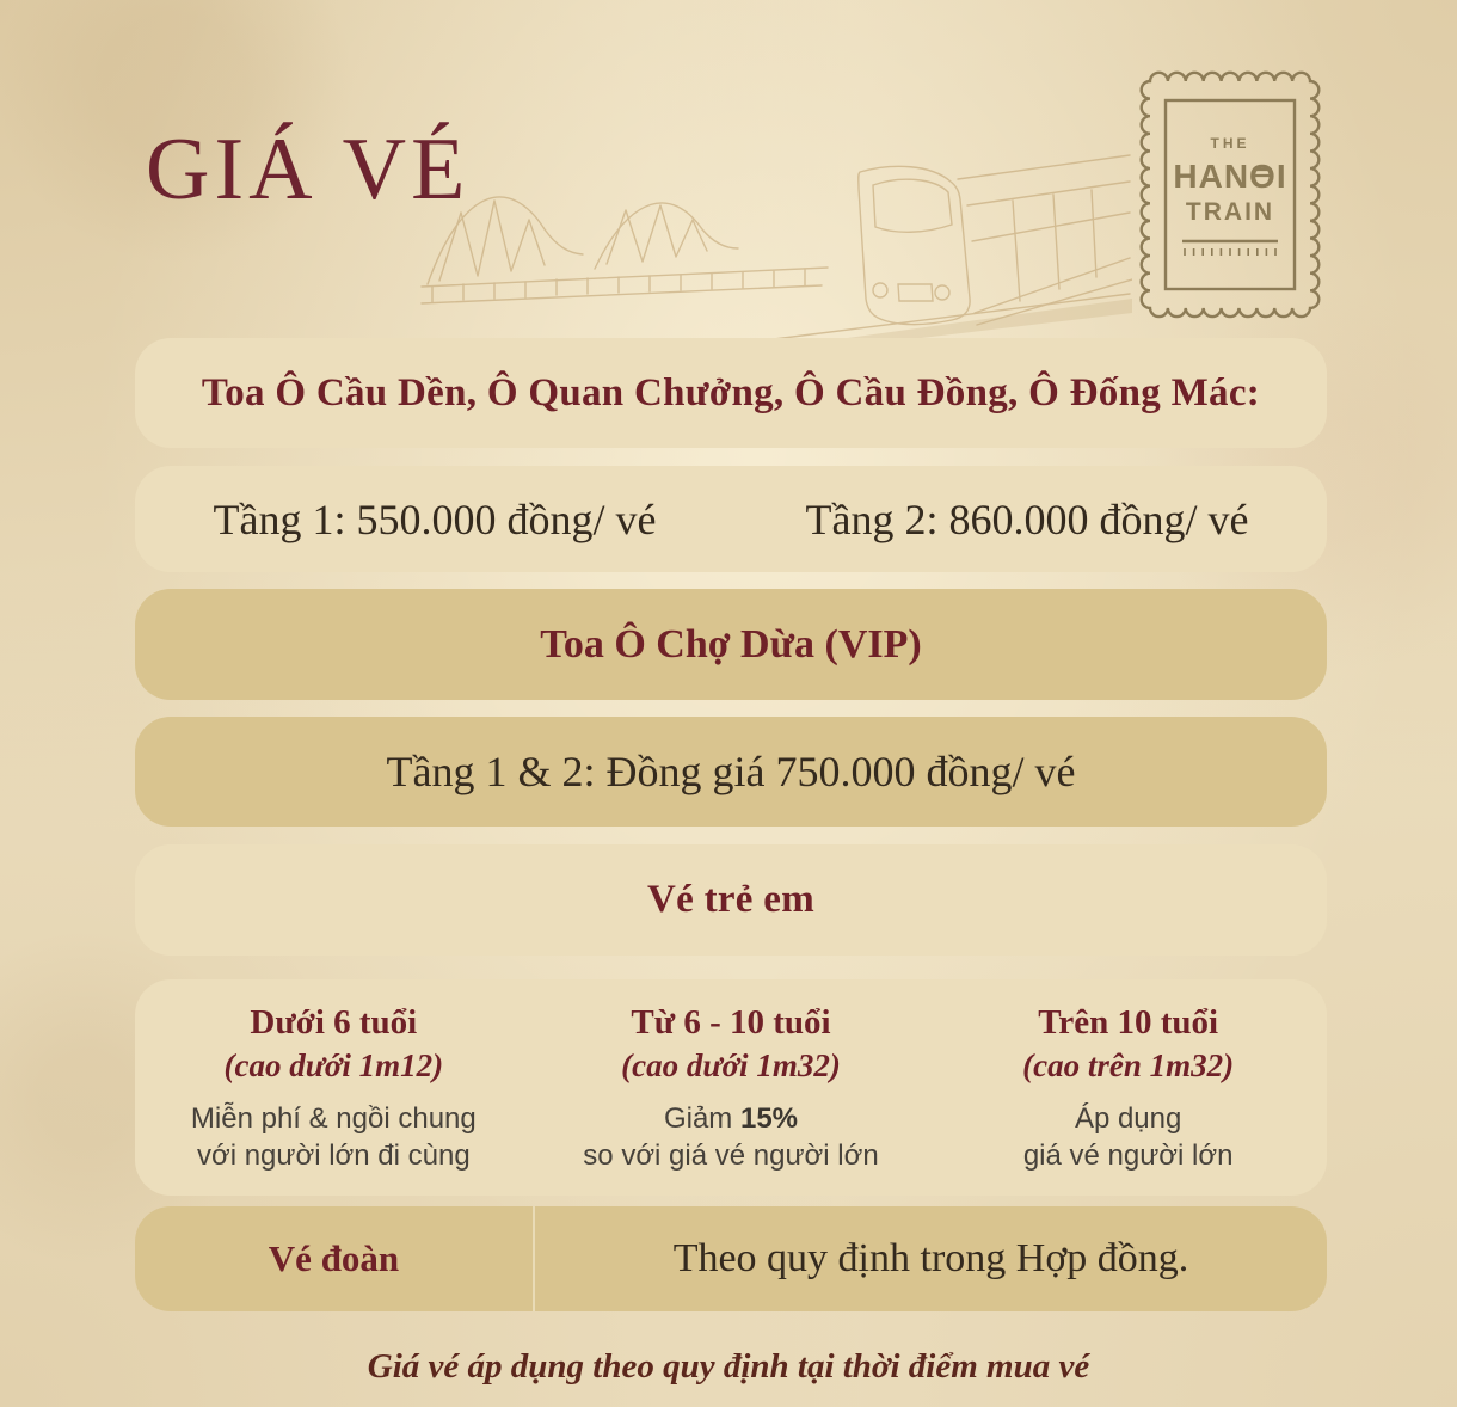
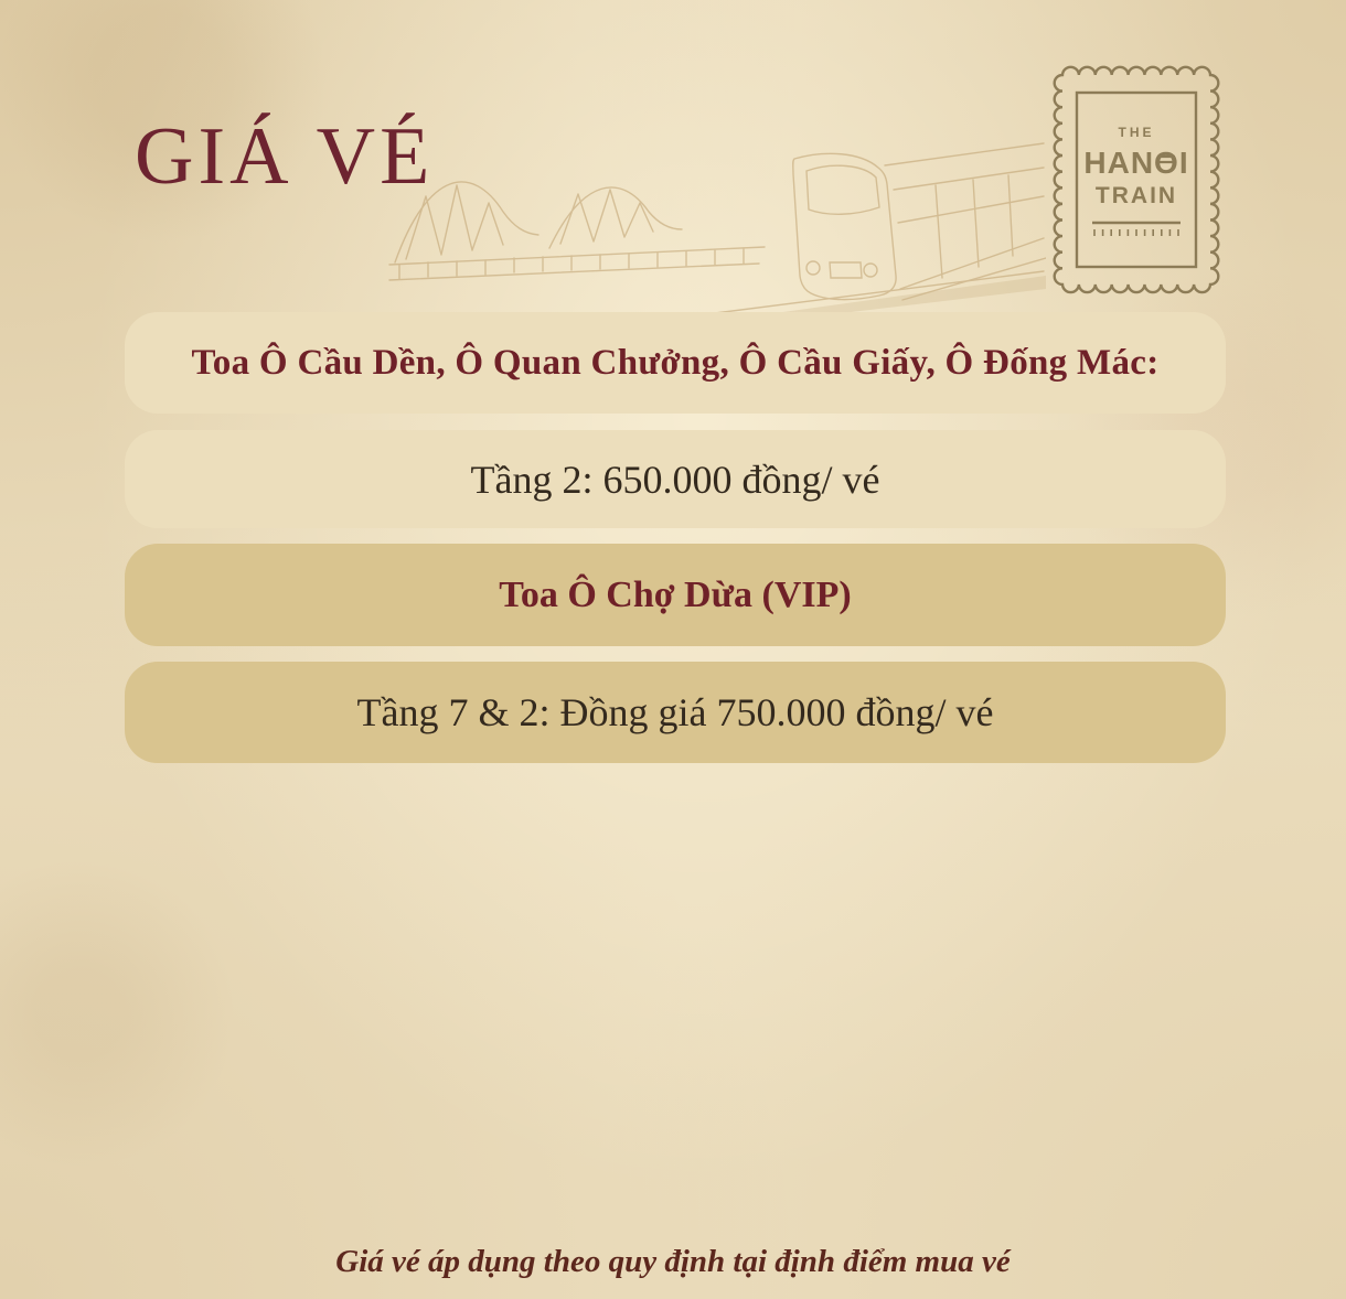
  GIÁ VÉ
  THE
  HANI
  TRAIN
- Toa Ô Cầu Dền, Ô Quan Chưởng, Ô Cầu Đồng, Ô Đống Mác:
+ Toa Ô Cầu Dền, Ô Quan Chưởng, Ô Cầu Giấy, Ô Đống Mác:
- Tầng 1: 550.000 đồng/ vé
- Tầng 2: 860.000 đồng/ vé
+ Tầng 2: 650.000 đồng/ vé
  Toa Ô Chợ Dừa (VIP)
- Tầng 1 & 2: Đồng giá 750.000 đồng/ vé
+ Tầng 7 & 2: Đồng giá 750.000 đồng/ vé
- Vé trẻ em
- Dưới 6 tuổi
- (cao dưới 1m12)
- Miễn phí & ngồi chung
- với người lớn đi cùng
- Từ 6 - 10 tuổi
- (cao dưới 1m32)
- Giảm 15%
- so với giá vé người lớn
- Trên 10 tuổi
- (cao trên 1m32)
- Áp dụng
- giá vé người lớn
- Vé đoàn
- Theo quy định trong Hợp đồng.
- Giá vé áp dụng theo quy định tại thời điểm mua vé
+ Giá vé áp dụng theo quy định tại định điểm mua vé
